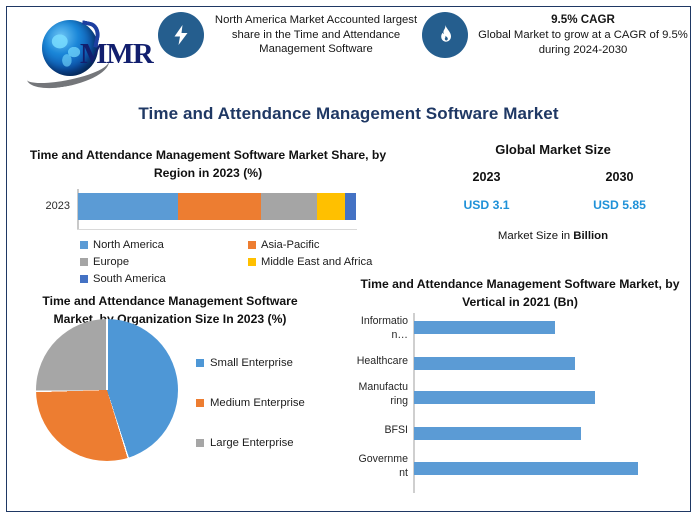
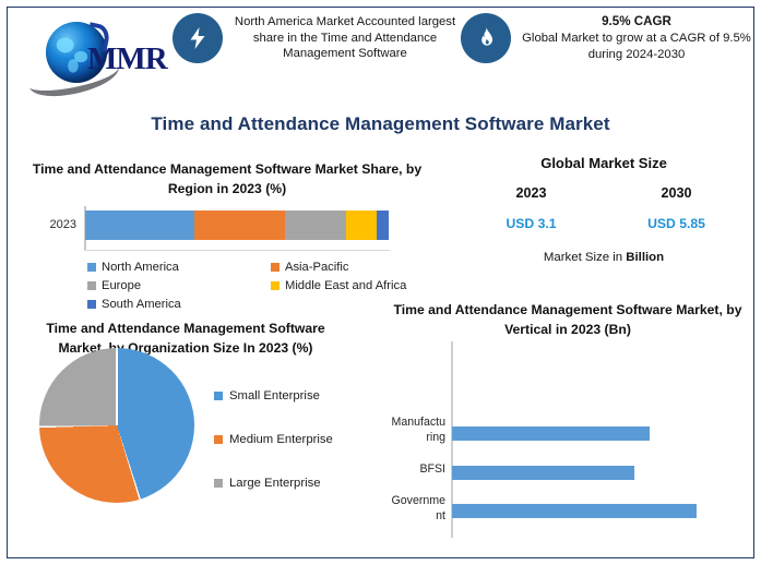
  MMR
  North America Market Accounted largest share in the Time and Attendance Management Software
  9.5% CAGR
  Global Market to grow at a CAGR of 9.5% during 2024-2030
  Time and Attendance Management Software Market
  Time and Attendance Management Software Market Share, by Region in 2023 (%)
  2023
  North America
  Asia-Pacific
  Europe
  Middle East and Africa
  South America
  Global Market Size
  2023
  2030
  USD 3.1
  USD 5.85
  Market Size in Billion
  Time and Attendance Management Software Market Organization Size In 2023 (%)
  Small Enterprise
  Medium Enterprise
  Large Enterprise
- Time and Attendance Management Software Market, by Vertical in 2021 (Bn)
+ Time and Attendance Management Software Market, by Vertical in 2023 (Bn)
- Informatio
- n…
- Healthcare
  Manufactu
  ring
  BFSI
  Governme
  nt
